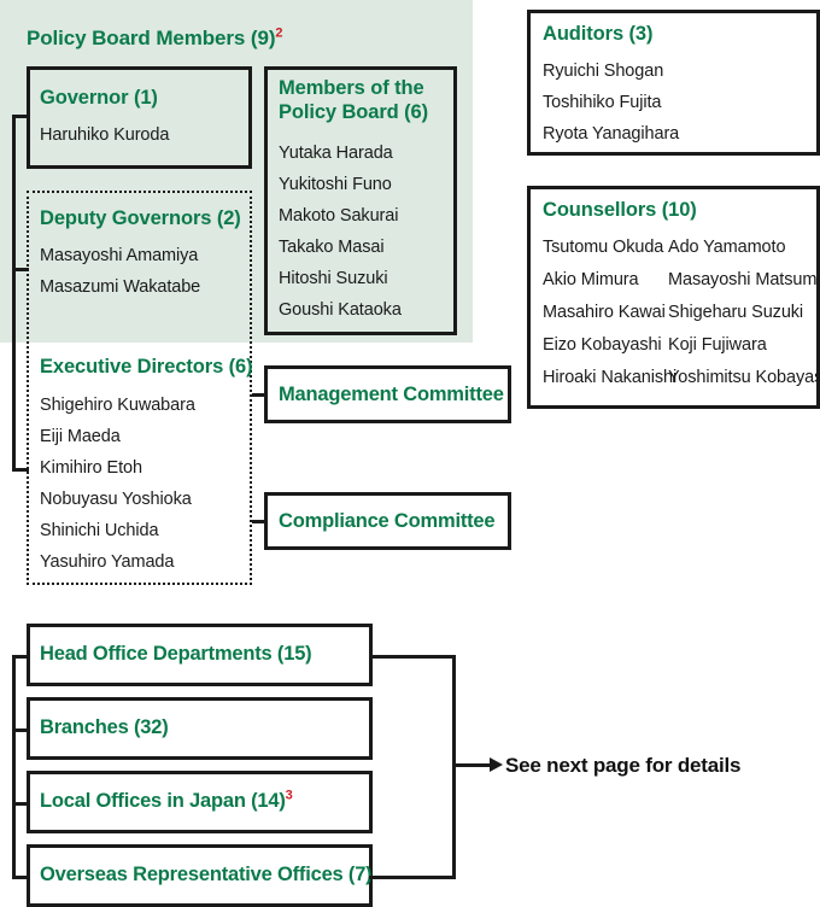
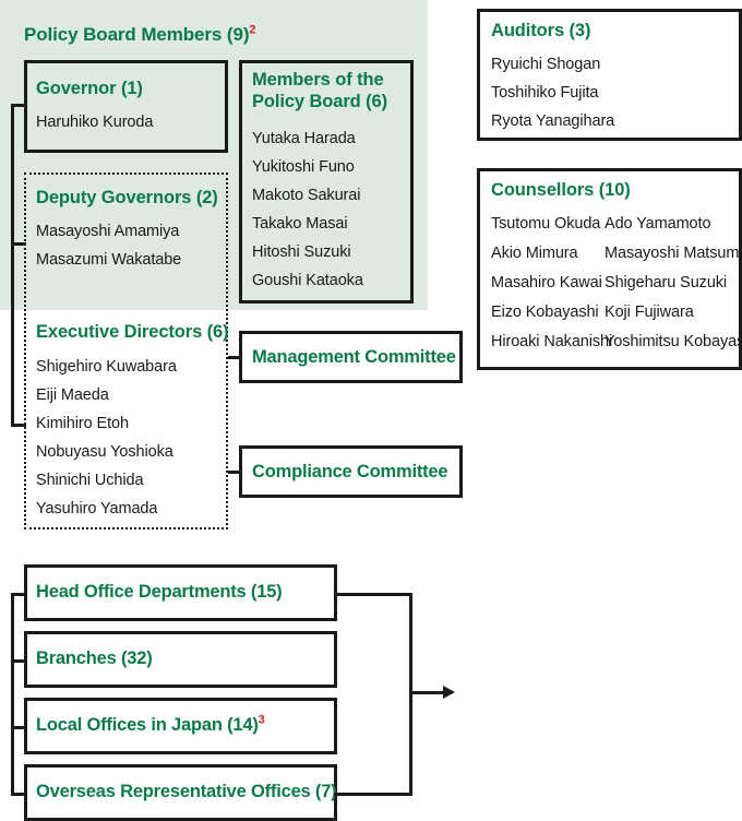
  Policy Board Members (9)2
  Governor (1)
  Haruhiko Kuroda
  Members of the
  Policy Board (6)
  Yutaka Harada
  Yukitoshi Funo
  Makoto Sakurai
  Takako Masai
  Hitoshi Suzuki
  Goushi Kataoka
  Deputy Governors (2)
  Masayoshi Amamiya
  Masazumi Wakatabe
  Executive Directors (6)
  Shigehiro Kuwabara
  Eiji Maeda
  Kimihiro Etoh
  Nobuyasu Yoshioka
  Shinichi Uchida
  Yasuhiro Yamada
  Management Committee
  Compliance Committee
  Auditors (3)
  Ryuichi Shogan
  Toshihiko Fujita
  Ryota Yanagihara
  Counsellors (10)
  Tsutomu Okuda
  Akio Mimura
  Masahiro Kawai
  Eizo Kobayashi
  Hiroaki Nakanishi
  Ado Yamamoto
  Masayoshi Matsum
  Shigeharu Suzuki
  Koji Fujiwara
  Yoshimitsu Kobayas
  Head Office Departments (15)
  Branches (32)
  Local Offices in Japan (14)3
  Overseas Representative Offices (7)
- See next page for details
